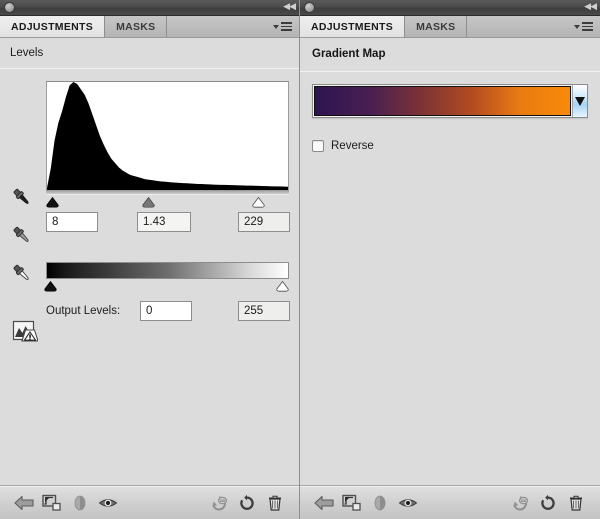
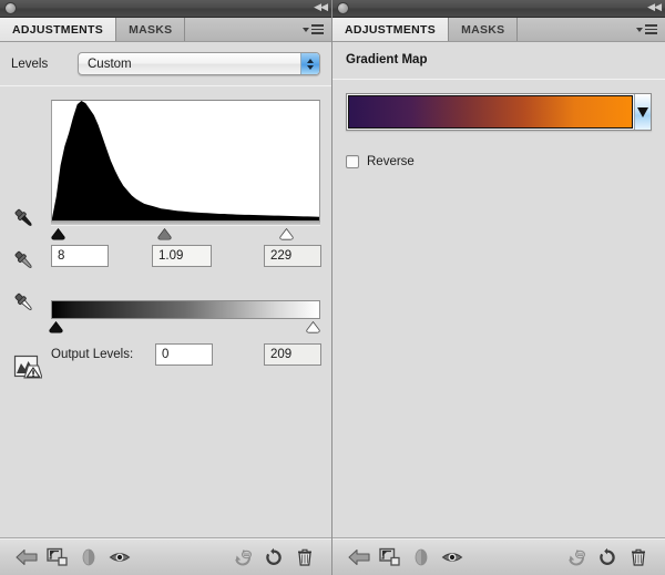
  ◀◀
  ADJUSTMENTS
  MASKS
  Levels
+ Custom
  8
- 1.43
+ 1.09
  229
  Output Levels:
  0
- 255
+ 209
  ◀◀
  ADJUSTMENTS
  MASKS
  Gradient Map
  Reverse
